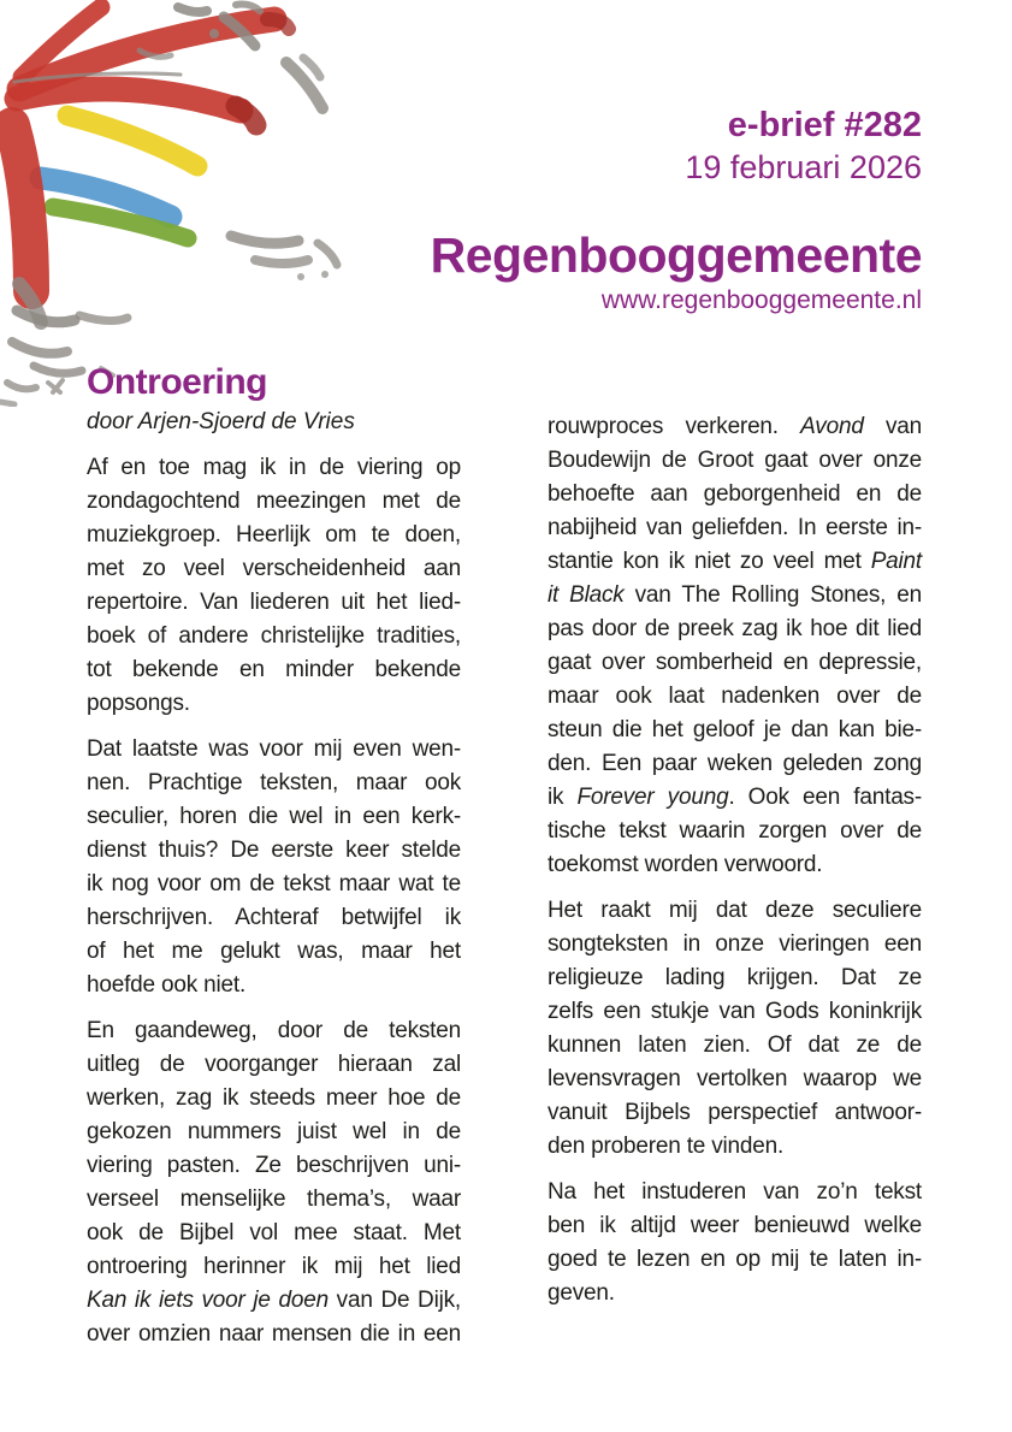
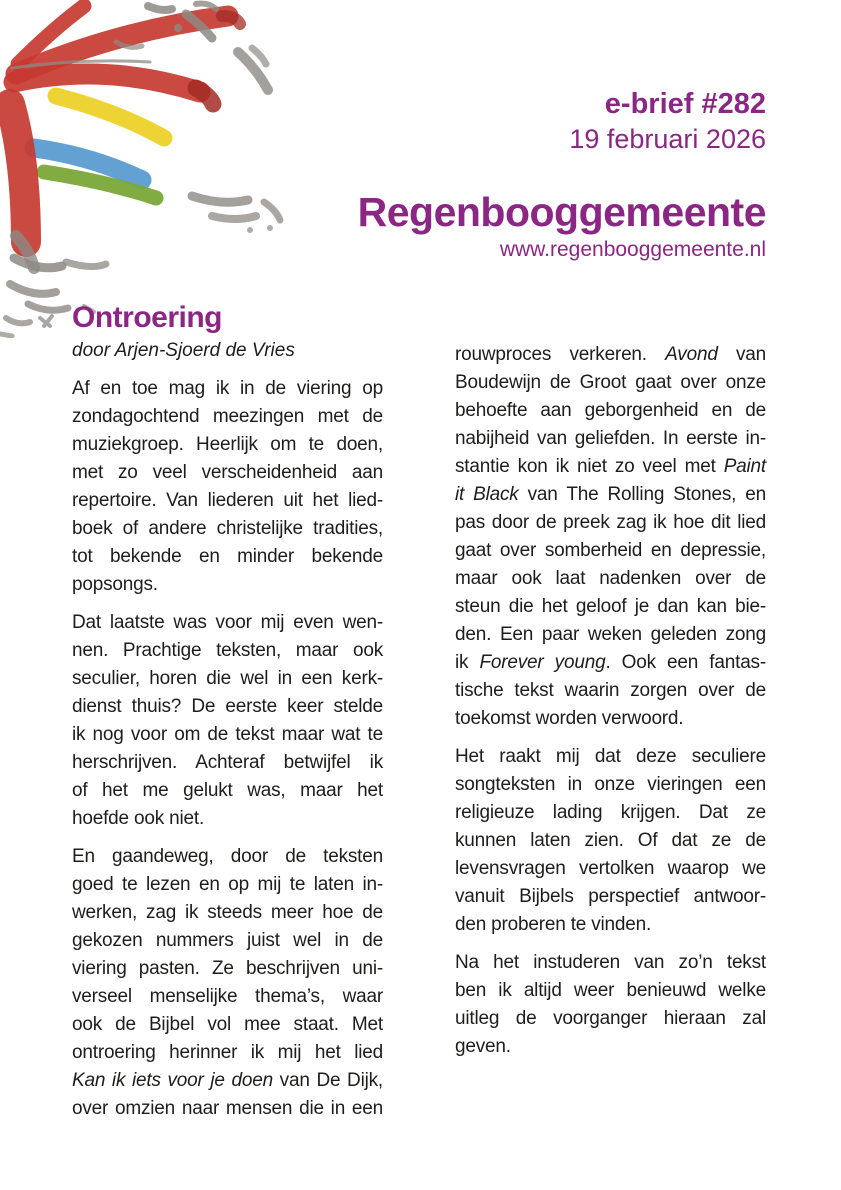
  e-brief #282
  19 februari 2026
  Regenbooggemeente
  www.regenbooggemeente.nl
  Ontroering
  door Arjen-Sjoerd de Vries
  Af en toe mag ik in de viering op
  zondagochtend meezingen met de
  muziekgroep. Heerlijk om te doen,
  met zo veel verscheidenheid aan
  repertoire. Van liederen uit het lied-
  boek of andere christelijke tradities,
  tot bekende en minder bekende
  popsongs.
  Dat laatste was voor mij even wen-
  nen. Prachtige teksten, maar ook
  seculier, horen die wel in een kerk-
  dienst thuis? De eerste keer stelde
  ik nog voor om de tekst maar wat te
  herschrijven. Achteraf betwijfel ik
  of het me gelukt was, maar het
  hoefde ook niet.
  En gaandeweg, door de teksten
- uitleg de voorganger hieraan zal
+ goed te lezen en op mij te laten in-
  werken, zag ik steeds meer hoe de
  gekozen nummers juist wel in de
  viering pasten. Ze beschrijven uni-
  verseel menselijke thema’s, waar
  ook de Bijbel vol mee staat. Met
  ontroering herinner ik mij het lied
  Kan ik iets voor je doen van De Dijk,
  over omzien naar mensen die in een
  rouwproces verkeren. Avond van
  Boudewijn de Groot gaat over onze
  behoefte aan geborgenheid en de
  nabijheid van geliefden. In eerste in-
  stantie kon ik niet zo veel met Paint
  it Black van The Rolling Stones, en
  pas door de preek zag ik hoe dit lied
  gaat over somberheid en depressie,
  maar ook laat nadenken over de
  steun die het geloof je dan kan bie-
  den. Een paar weken geleden zong
  ik Forever young. Ook een fantas-
  tische tekst waarin zorgen over de
  toekomst worden verwoord.
  Het raakt mij dat deze seculiere
  songteksten in onze vieringen een
  religieuze lading krijgen. Dat ze
- zelfs een stukje van Gods koninkrijk
  kunnen laten zien. Of dat ze de
  levensvragen vertolken waarop we
  vanuit Bijbels perspectief antwoor-
  den proberen te vinden.
  Na het instuderen van zo’n tekst
  ben ik altijd weer benieuwd welke
- goed te lezen en op mij te laten in-
+ uitleg de voorganger hieraan zal
  geven.
